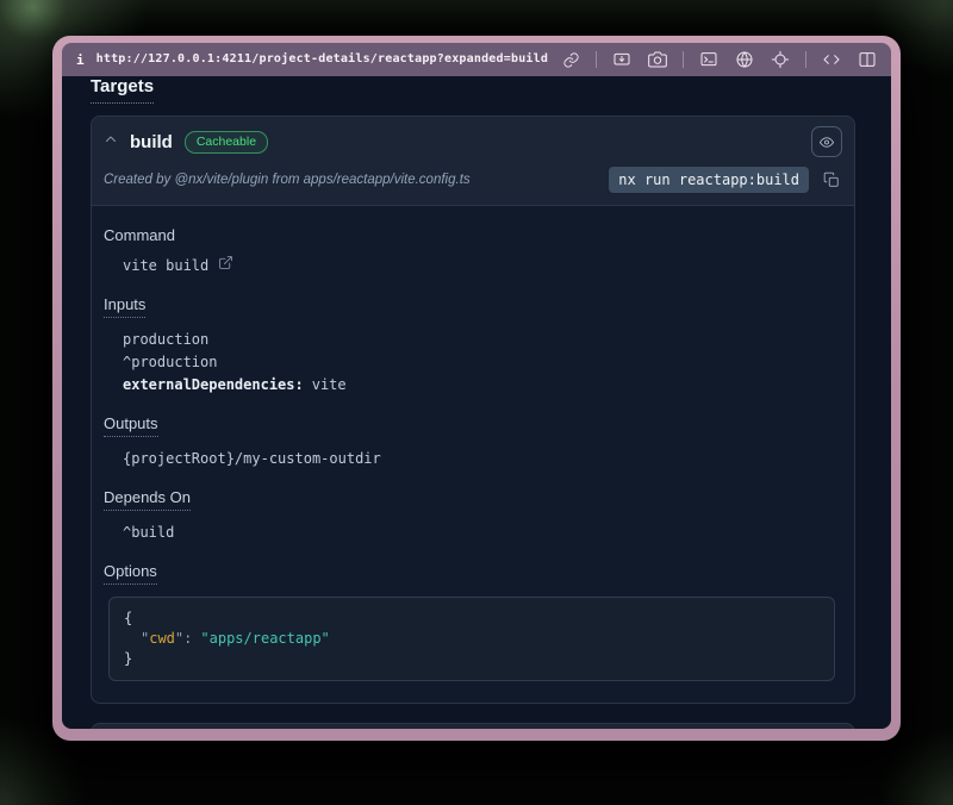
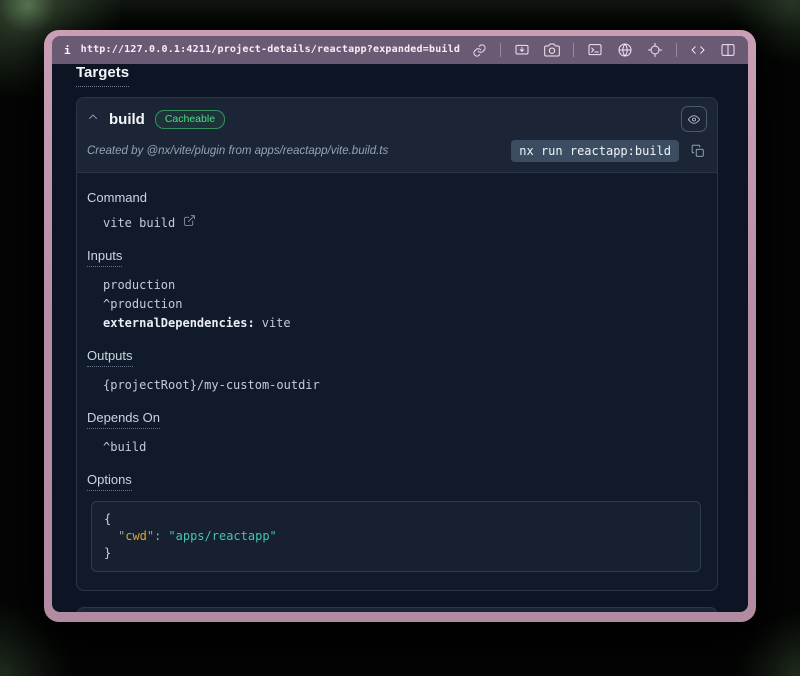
  i
  http://127.0.0.1:4211/project-details/reactapp?expanded=build
  Targets
  build
  Cacheable
- Created by @nx/vite/plugin from apps/reactapp/vite.config.ts
+ Created by @nx/vite/plugin from apps/reactapp/vite.build.ts
  nx run reactapp:build
  Command
  vite build
  Inputs
  production
  ^production
  externalDependencies: vite
  Outputs
  {projectRoot}/my-custom-outdir
  Depends On
  ^build
  Options
  {
  "cwd": "apps/reactapp"
  }
